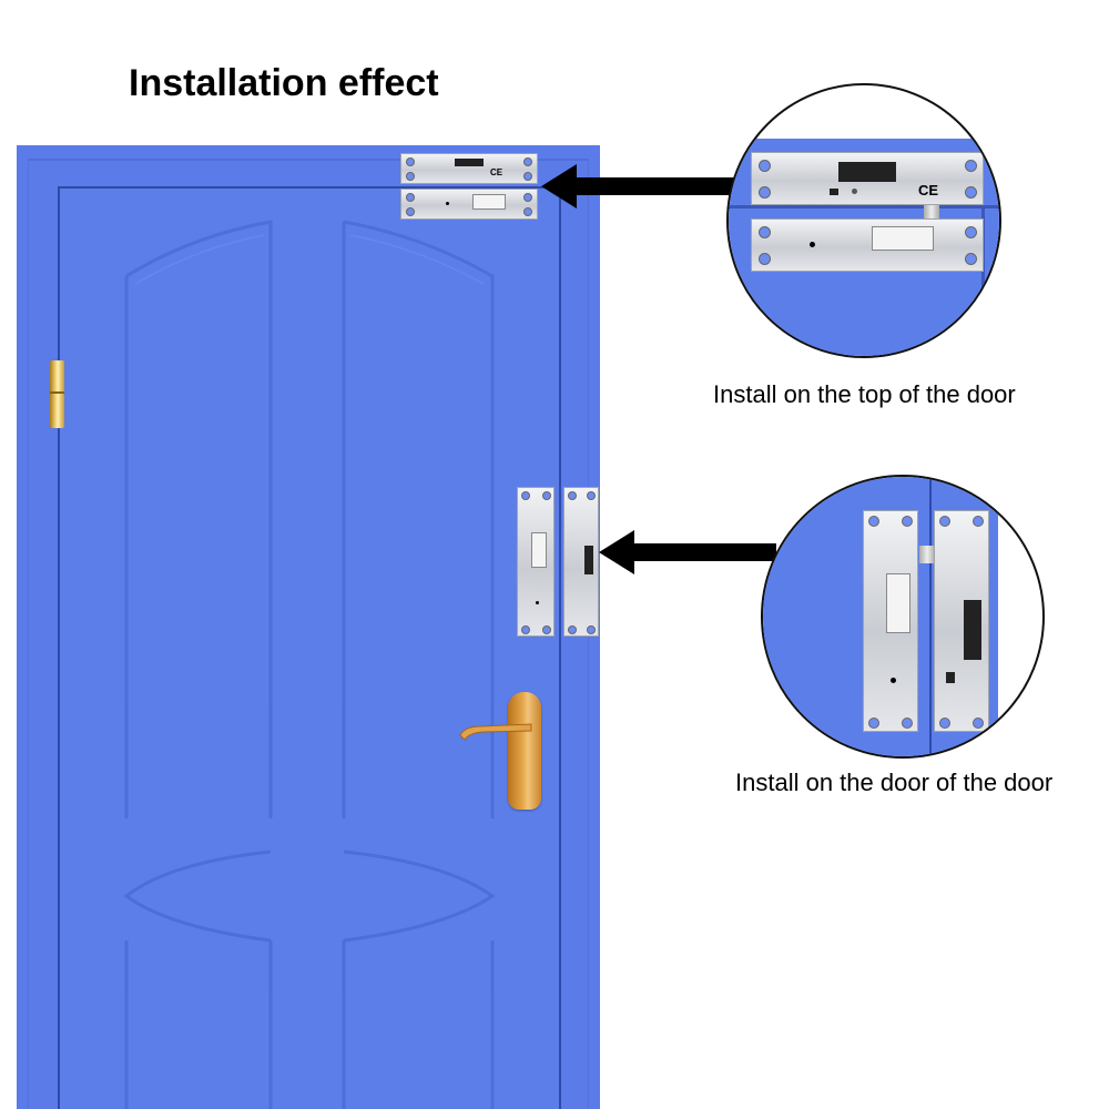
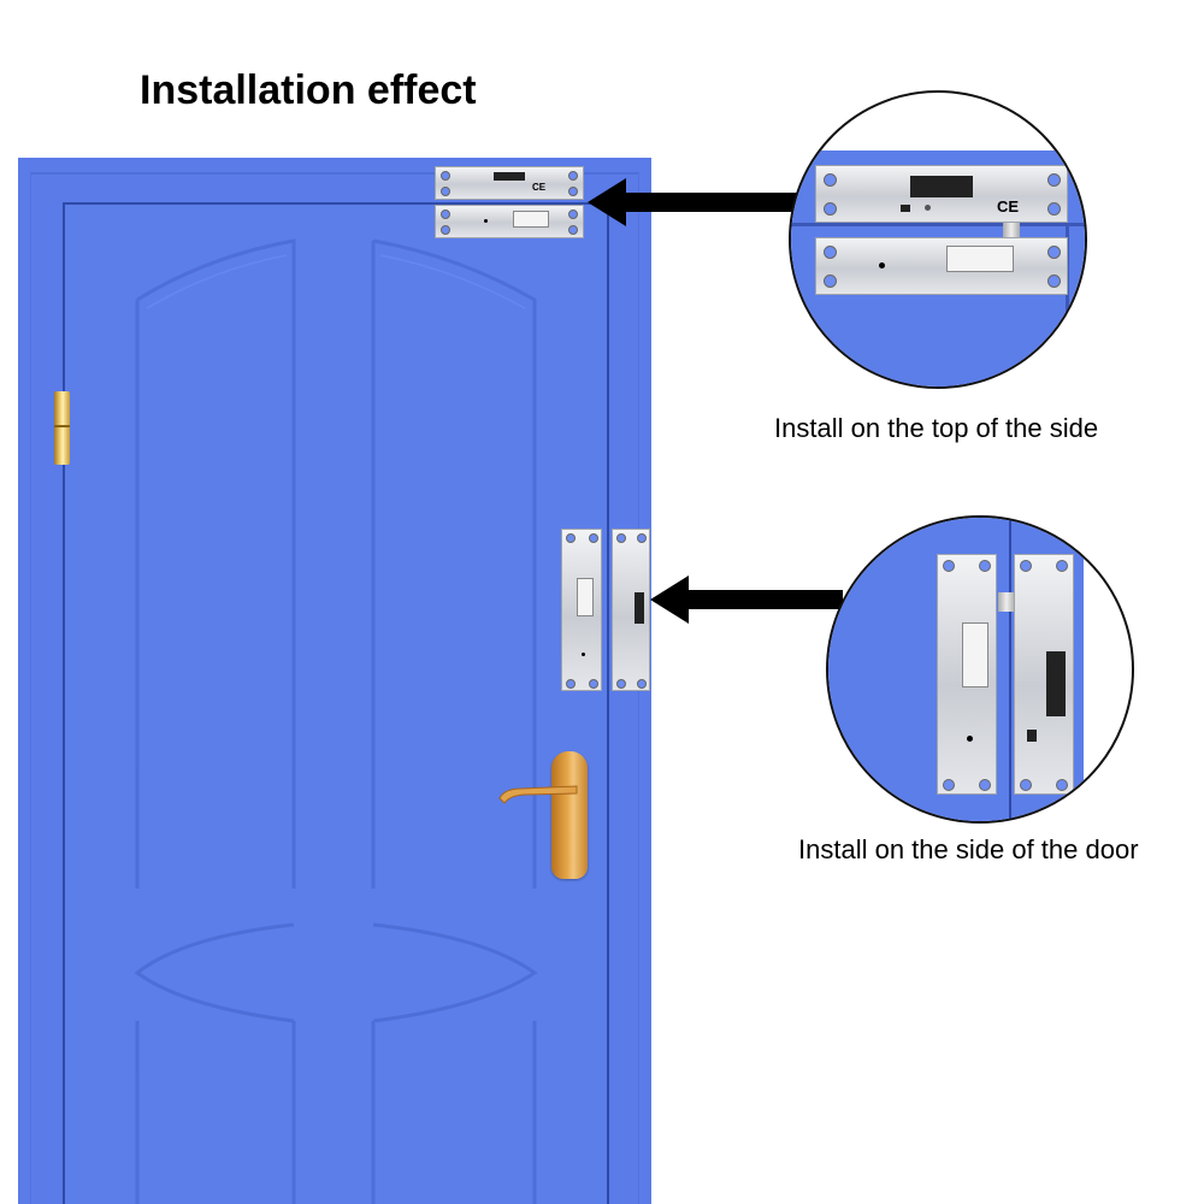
  Installation effect
  CE
  CE
- Install on the top of the door
+ Install on the top of the side
- Install on the door of the door
+ Install on the side of the door
